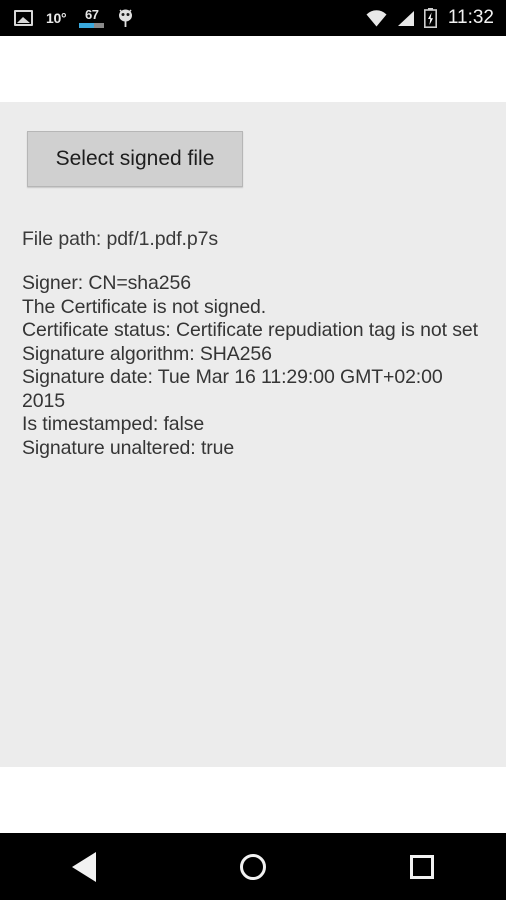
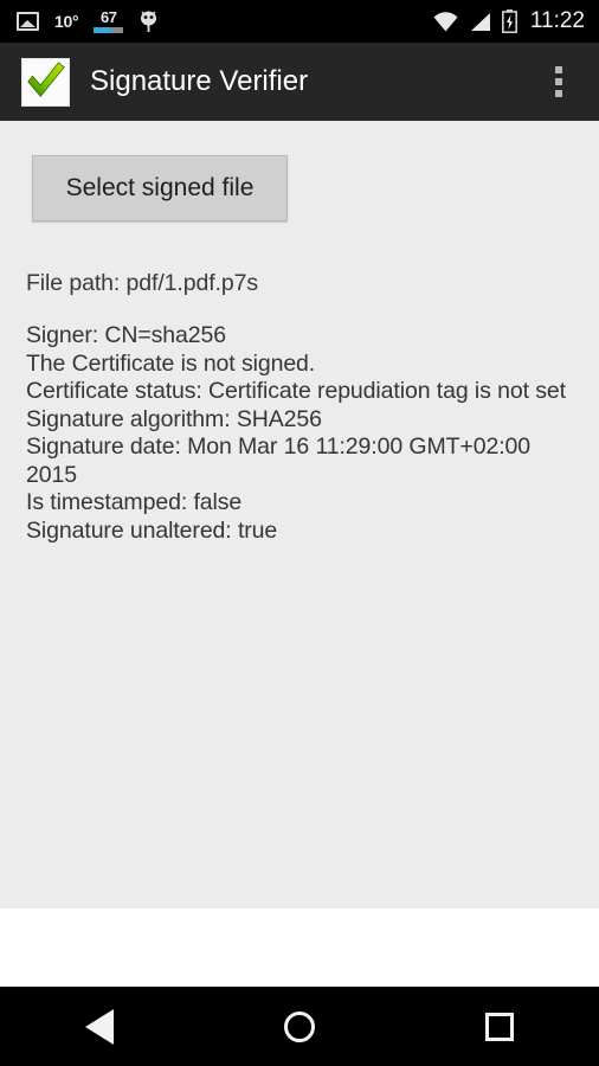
  10°
  67
- 11:32
+ 11:22
+ Signature Verifier
  Select signed file
  File path: pdf/1.pdf.p7s
  Signer: CN=sha256
  The Certificate is not signed.
  Certificate status: Certificate repudiation tag is not set
  Signature algorithm: SHA256
- Signature date: Tue Mar 16 11:29:00 GMT+02:00 2015
+ Signature date: Mon Mar 16 11:29:00 GMT+02:00 2015
  Is timestamped: false
  Signature unaltered: true
